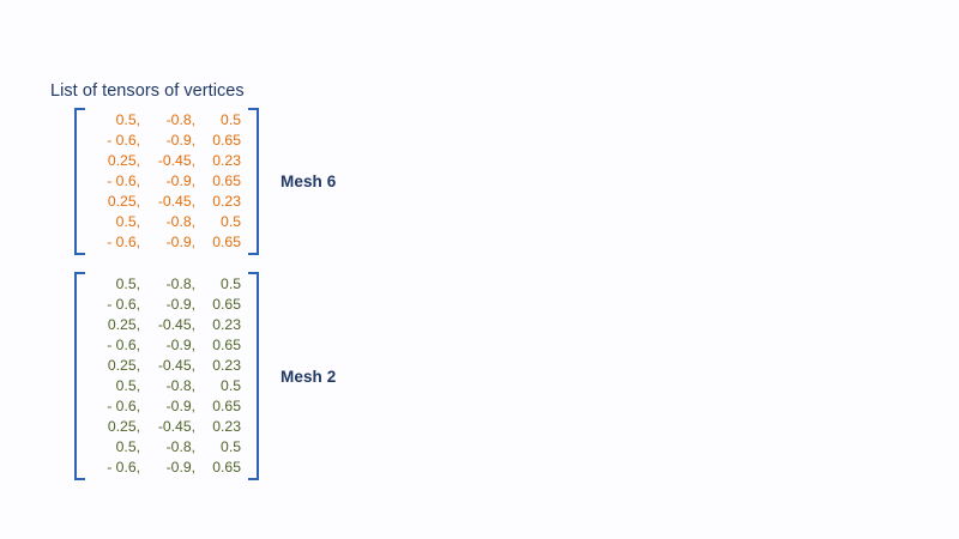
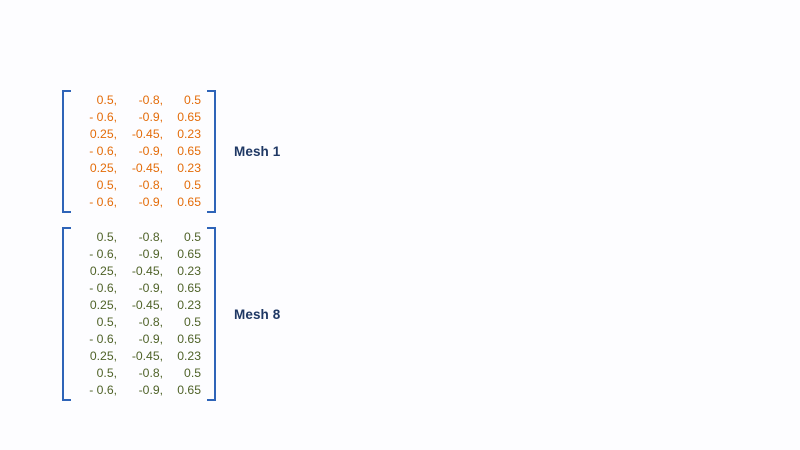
- List of tensors of vertices
  0.5,
  -0.8,
  0.5
  - 0.6,
  -0.9,
  0.65
  0.25,
  -0.45,
  0.23
  - 0.6,
  -0.9,
  0.65
  0.25,
  -0.45,
  0.23
  0.5,
  -0.8,
  0.5
  - 0.6,
  -0.9,
  0.65
- Mesh 6
+ Mesh 1
  0.5,
  -0.8,
  0.5
  - 0.6,
  -0.9,
  0.65
  0.25,
  -0.45,
  0.23
  - 0.6,
  -0.9,
  0.65
  0.25,
  -0.45,
  0.23
  0.5,
  -0.8,
  0.5
  - 0.6,
  -0.9,
  0.65
  0.25,
  -0.45,
  0.23
  0.5,
  -0.8,
  0.5
  - 0.6,
  -0.9,
  0.65
- Mesh 2
+ Mesh 8
